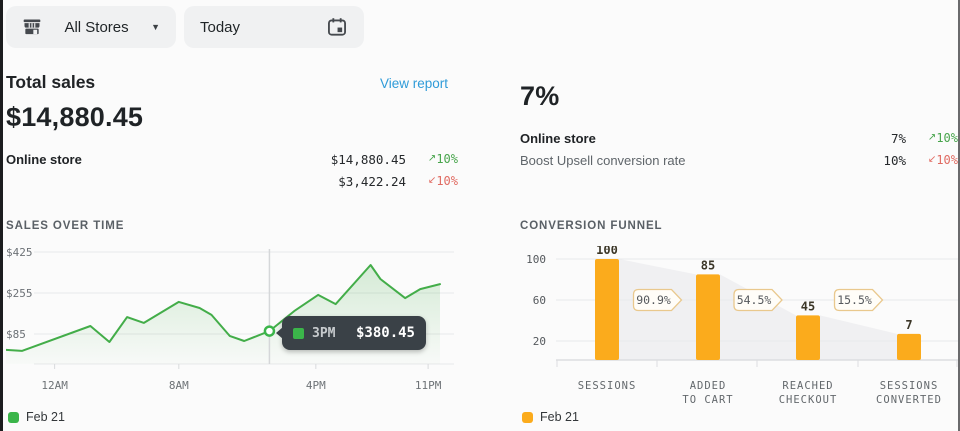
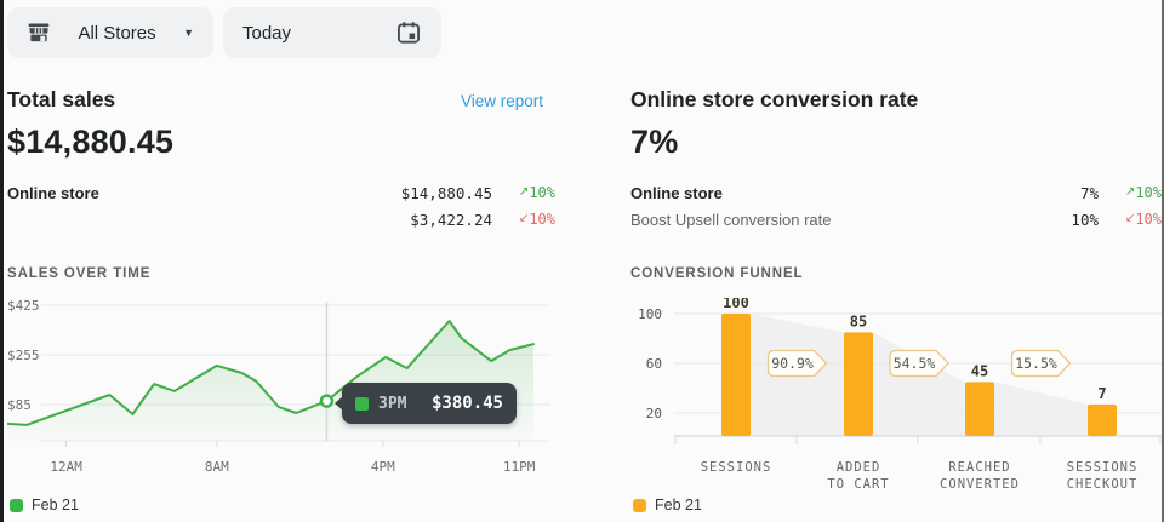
  All Stores
  ▼
  Today
  Total sales
  View report
  $14,880.45
  Online store
  $14,880.45
  ↗10%
  $3,422.24
  ↙10%
  SALES OVER TIME
  $425
  $255
  $85
  12AM
  8AM
  4PM
  11PM
  3PM
  $380.45
  Feb 21
+ Online store conversion rate
  7%
  Online store
  7%
  ↗10%
  Boost Upsell conversion rate
  10%
  ↙10%
  CONVERSION FUNNEL
  100
  60
  20
  100
  85
  45
  7
  90.9%
  54.5%
  15.5%
  SESSIONS
  ADDED
  TO CART
  REACHED
- CHECKOUT
+ CONVERTED
  SESSIONS
- CONVERTED
+ CHECKOUT
  Feb 21
